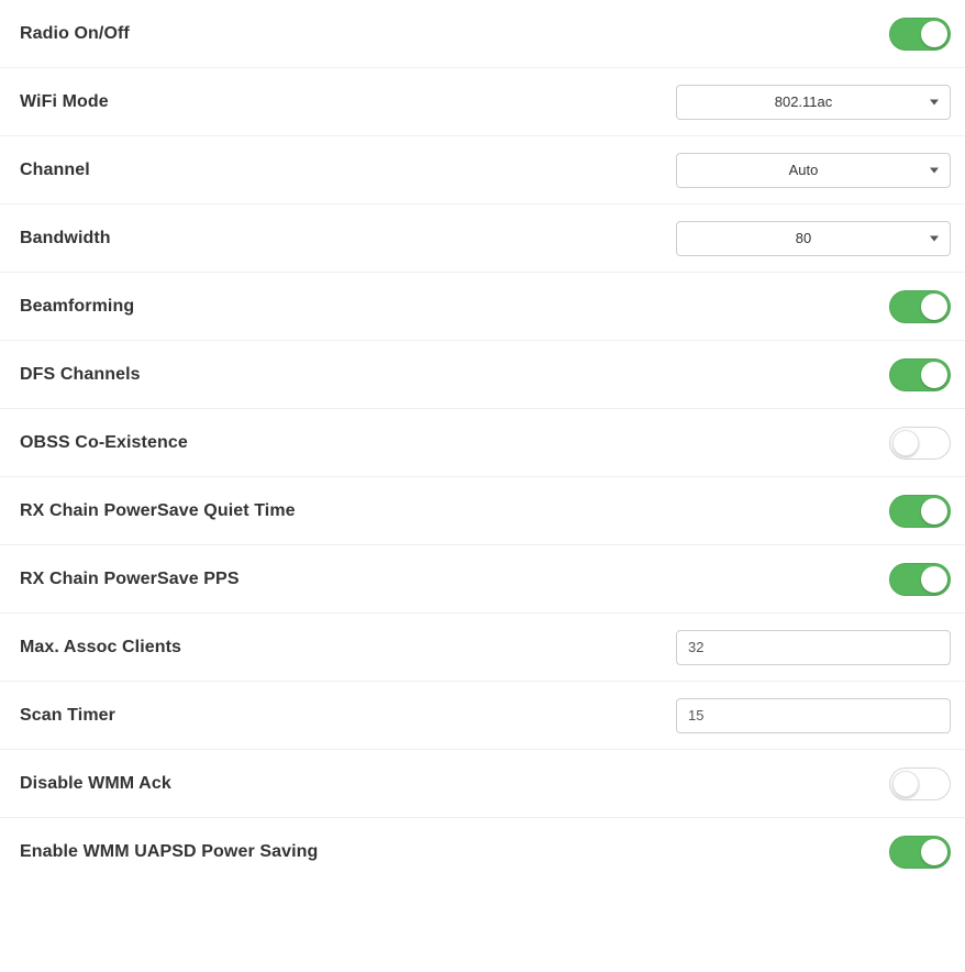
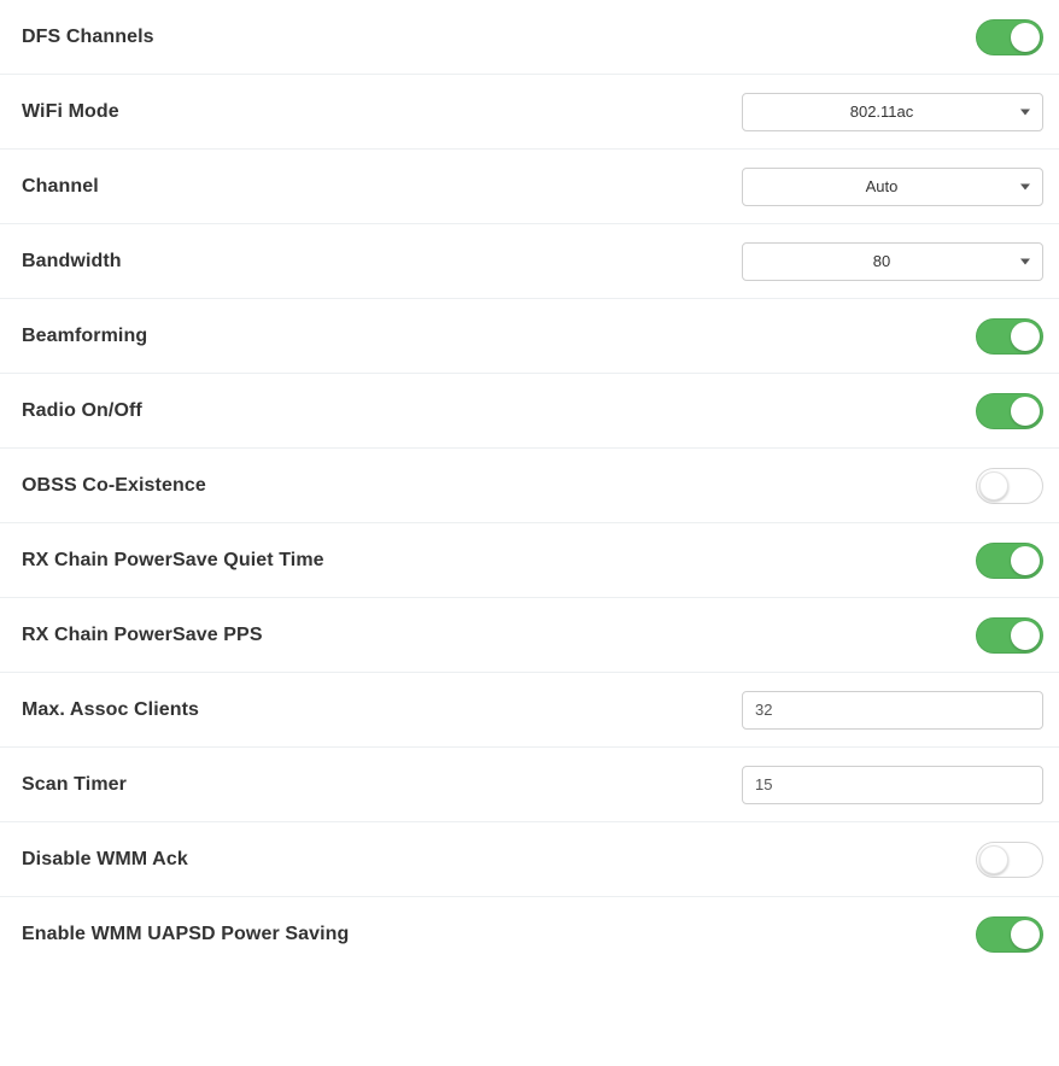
- Radio On/Off
+ DFS Channels
  WiFi Mode
  802.11ac
  Channel
  Auto
  Bandwidth
  80
  Beamforming
- DFS Channels
+ Radio On/Off
  OBSS Co-Existence
  RX Chain PowerSave Quiet Time
  RX Chain PowerSave PPS
  Max. Assoc Clients
  32
  Scan Timer
  15
  Disable WMM Ack
  Enable WMM UAPSD Power Saving
